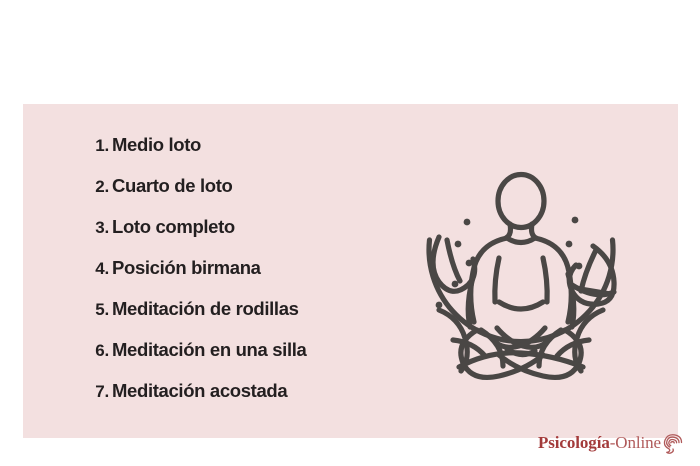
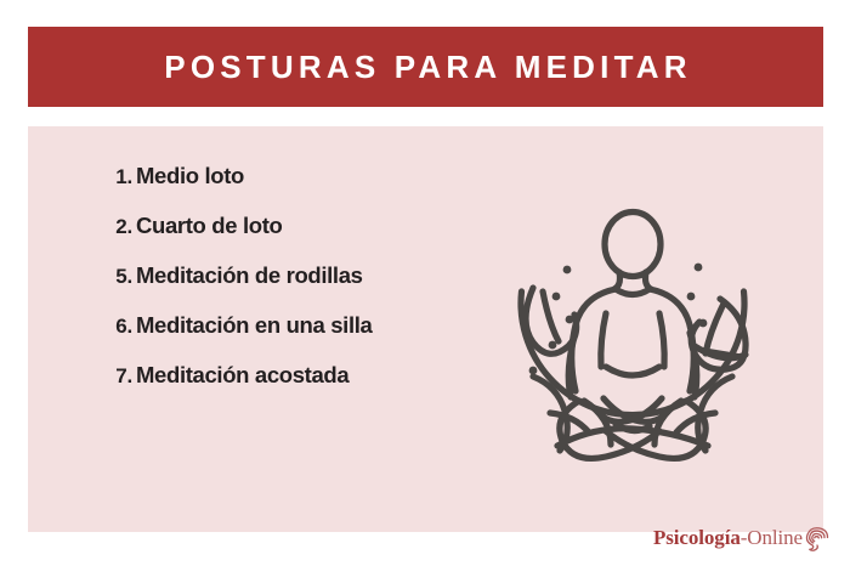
+ POSTURAS PARA MEDITAR
  1.
  Medio loto
  2.
  Cuarto de loto
- 3.
- Loto completo
- 4.
- Posición birmana
  5.
  Meditación de rodillas
  6.
  Meditación en una silla
  7.
  Meditación acostada
  Psicología-Online
